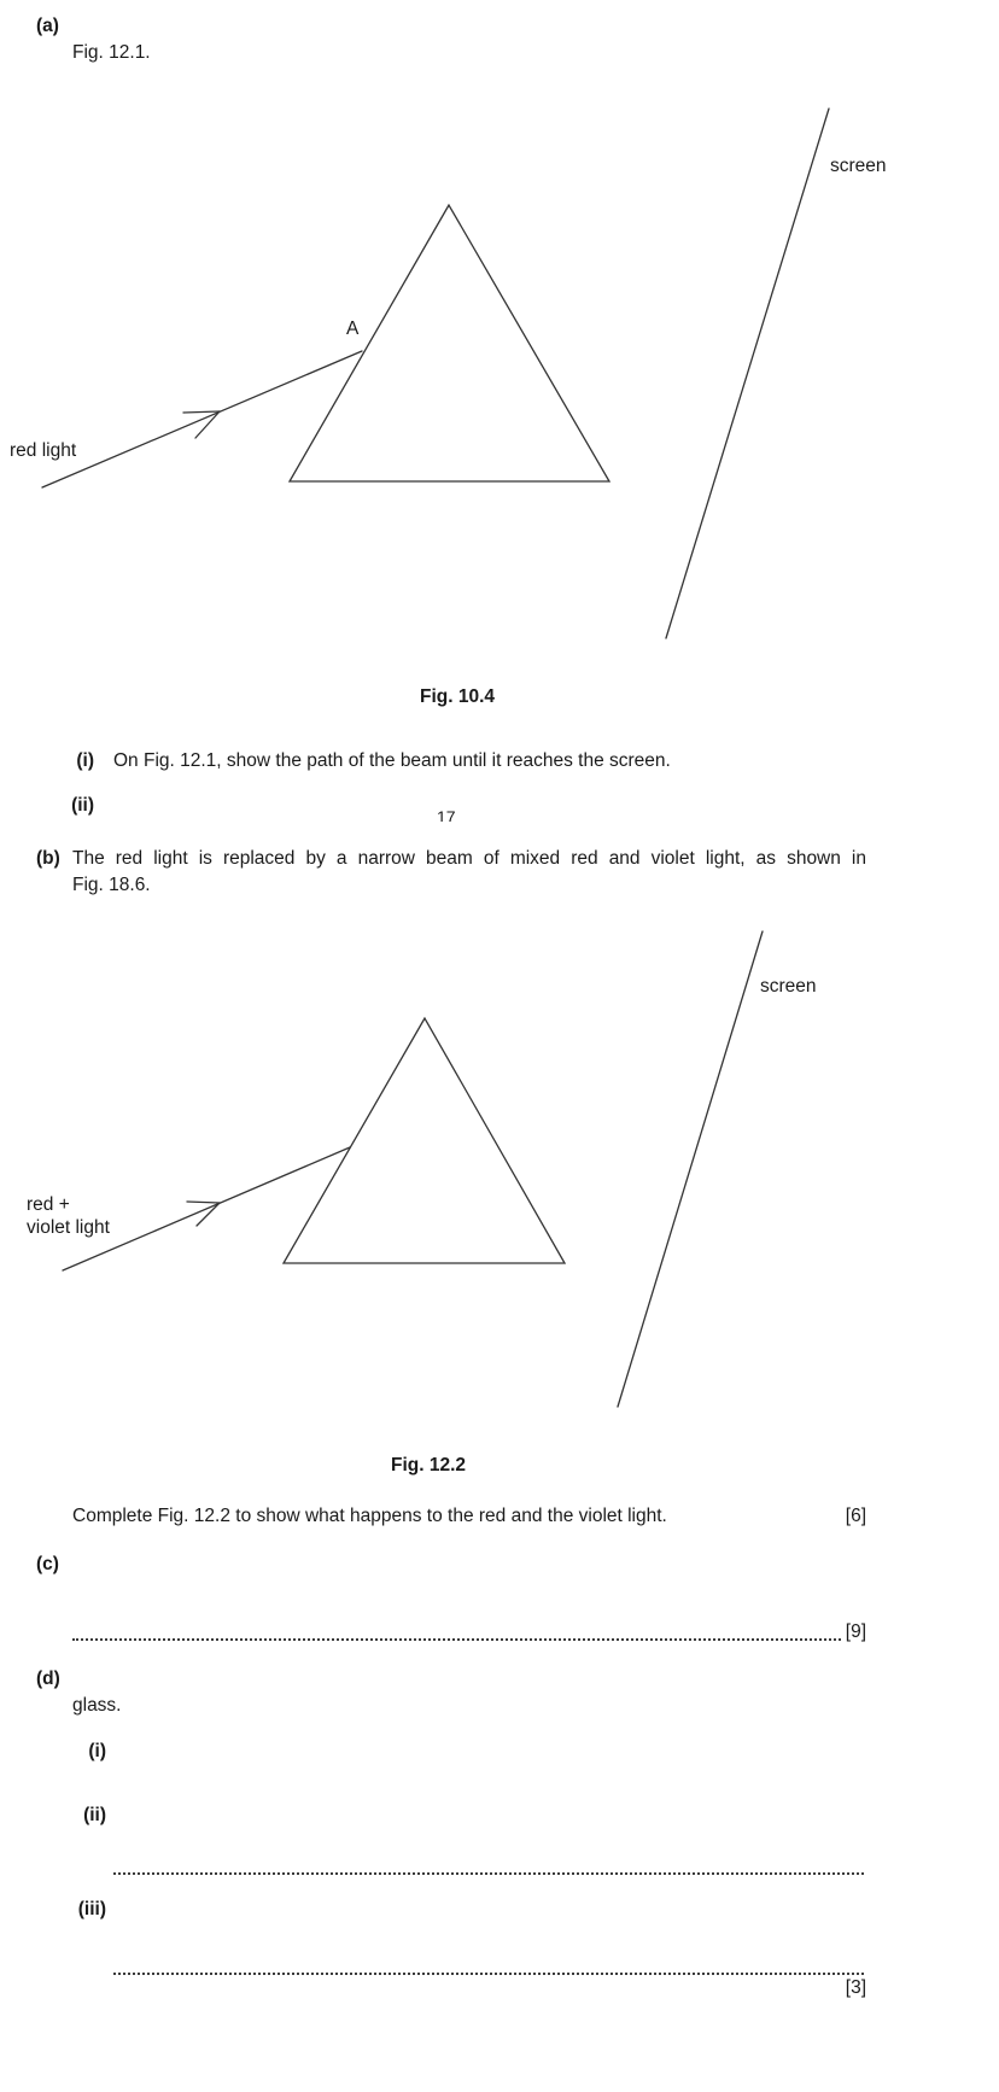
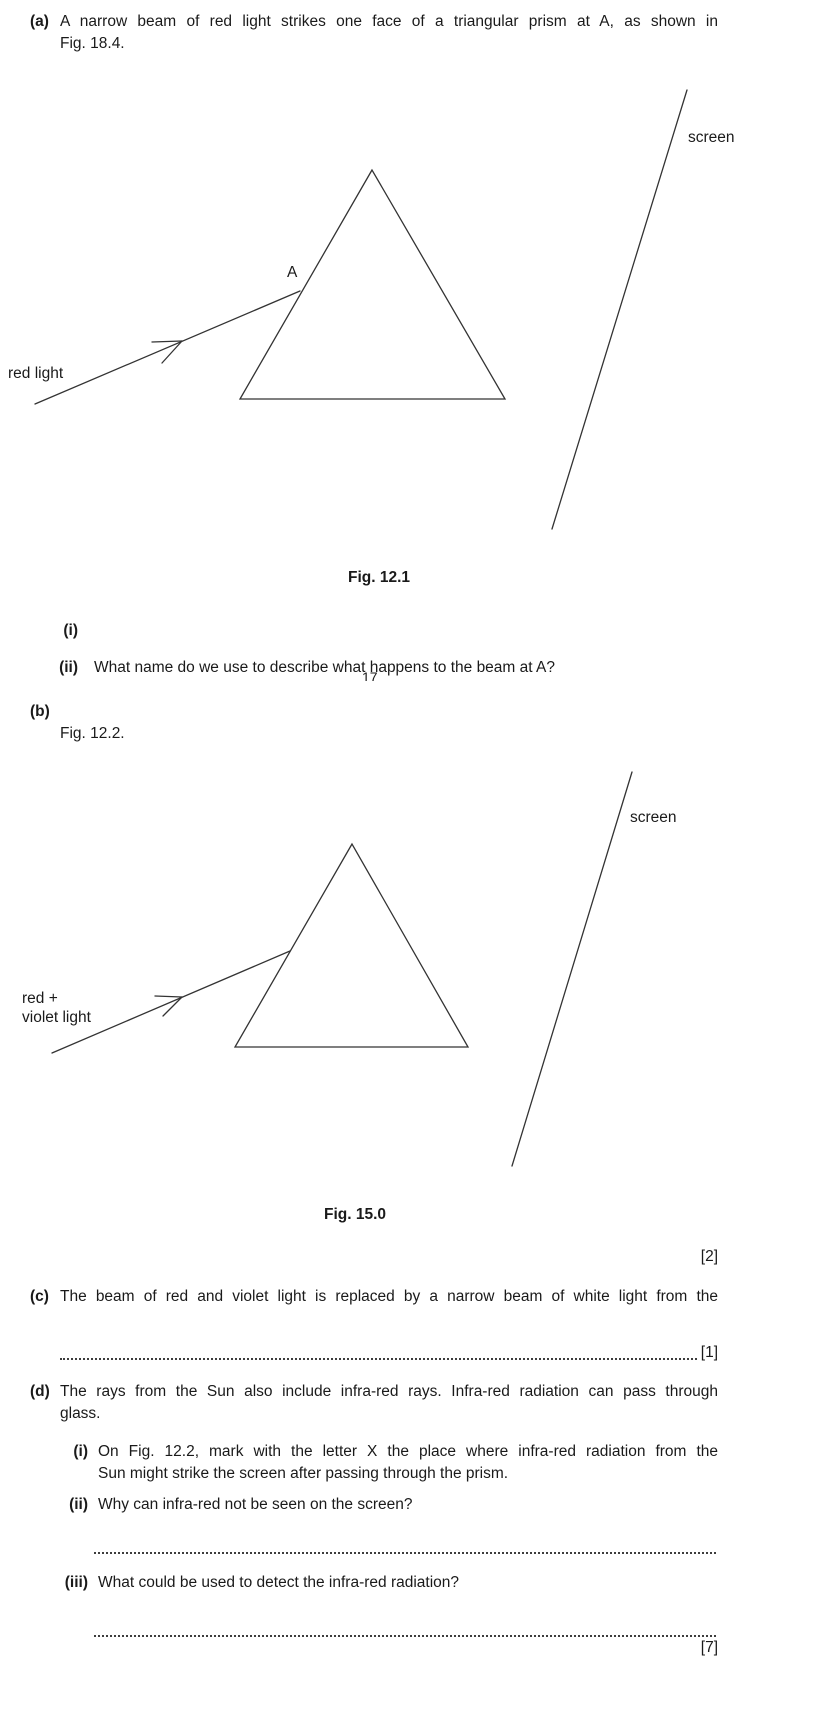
  (a)
+ A narrow beam of red light strikes one face of a triangular prism at A, as shown in
- Fig. 12.1.
+ Fig. 18.4.
  screen
  A
  red light
- Fig. 10.4
+ Fig. 12.1
  (i)
- On Fig. 12.1, show the path of the beam until it reaches the screen.
  (ii)
+ What name do we use to describe what happens to the beam at A?
  17
  (b)
- The red light is replaced by a narrow beam of mixed red and violet light, as shown in
- Fig. 18.6.
+ Fig. 12.2.
  screen
  red +
  violet light
- Fig. 12.2
+ Fig. 15.0
- Complete Fig. 12.2 to show what happens to the red and the violet light.
- [6]
+ [2]
  (c)
+ The beam of red and violet light is replaced by a narrow beam of white light from the
- [9]
+ [1]
  (d)
+ The rays from the Sun also include infra-red rays. Infra-red radiation can pass through
  glass.
  (i)
+ On Fig. 12.2, mark with the letter X the place where infra-red radiation from the
+ Sun might strike the screen after passing through the prism.
  (ii)
+ Why can infra-red not be seen on the screen?
  (iii)
+ What could be used to detect the infra-red radiation?
- [3]
+ [7]
